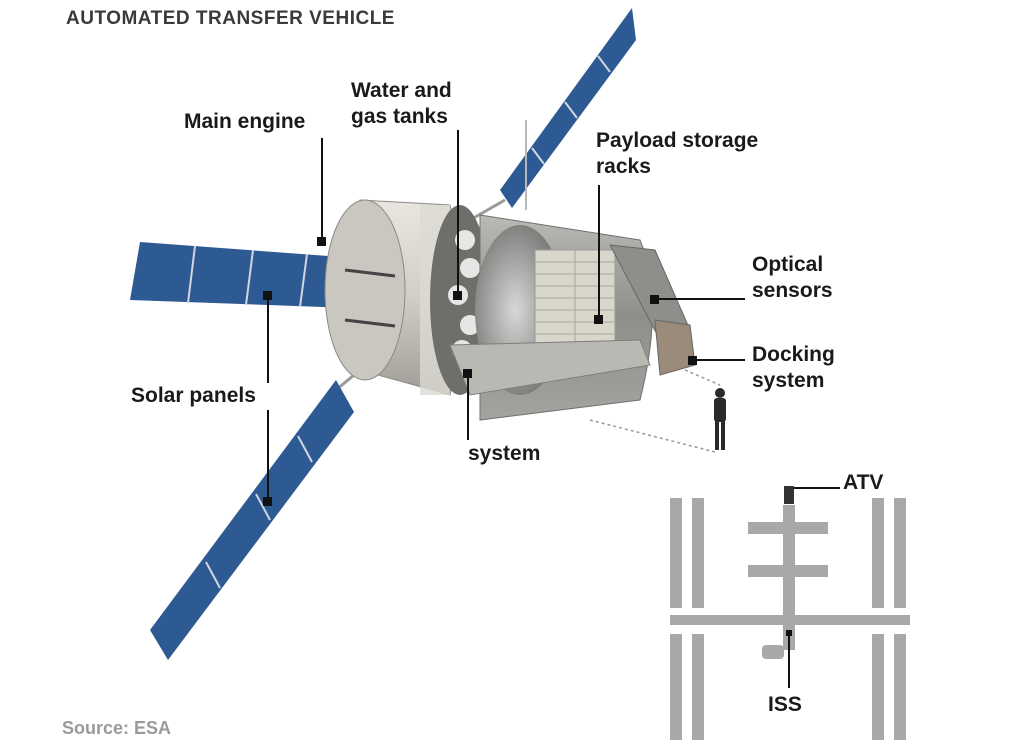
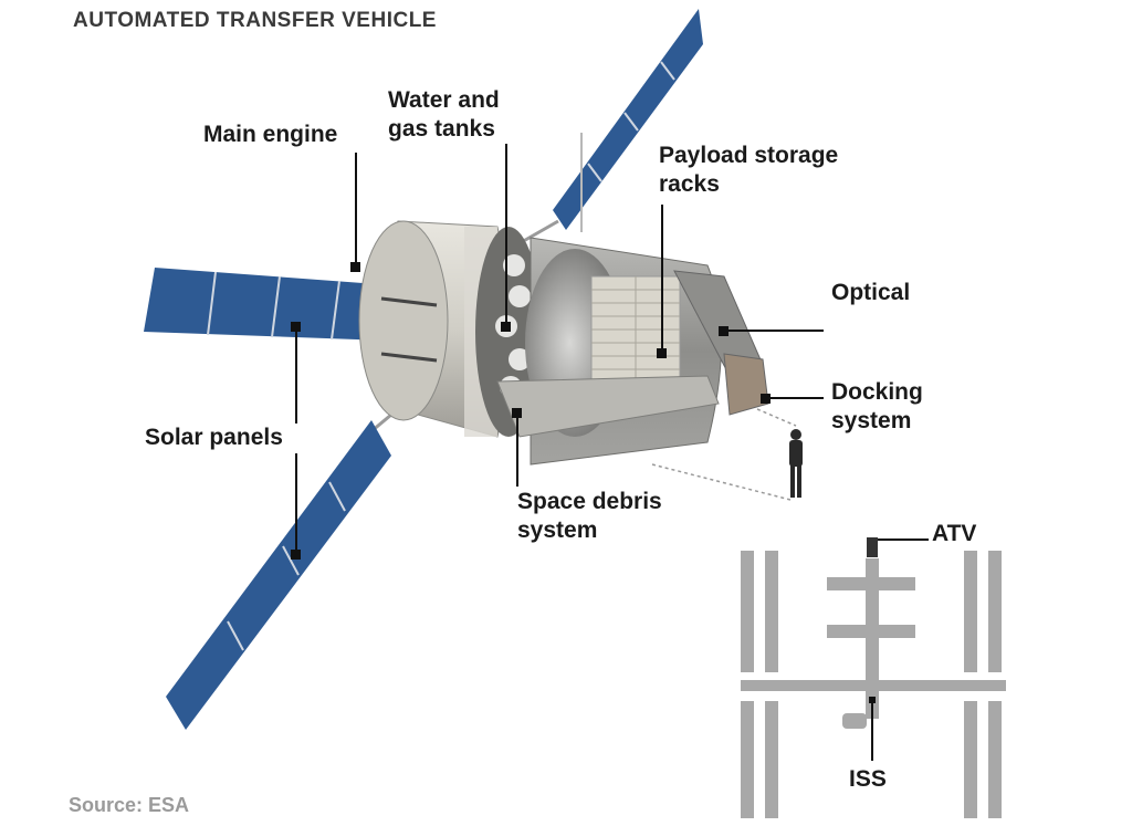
  AUTOMATED TRANSFER VEHICLE
  Main engine
  Water and
  gas tanks
  Payload storage
  racks
  Optical
- sensors
  Docking
  system
  Solar panels
+ Space debris
  system
  ATV
  ISS
  Source: ESA
